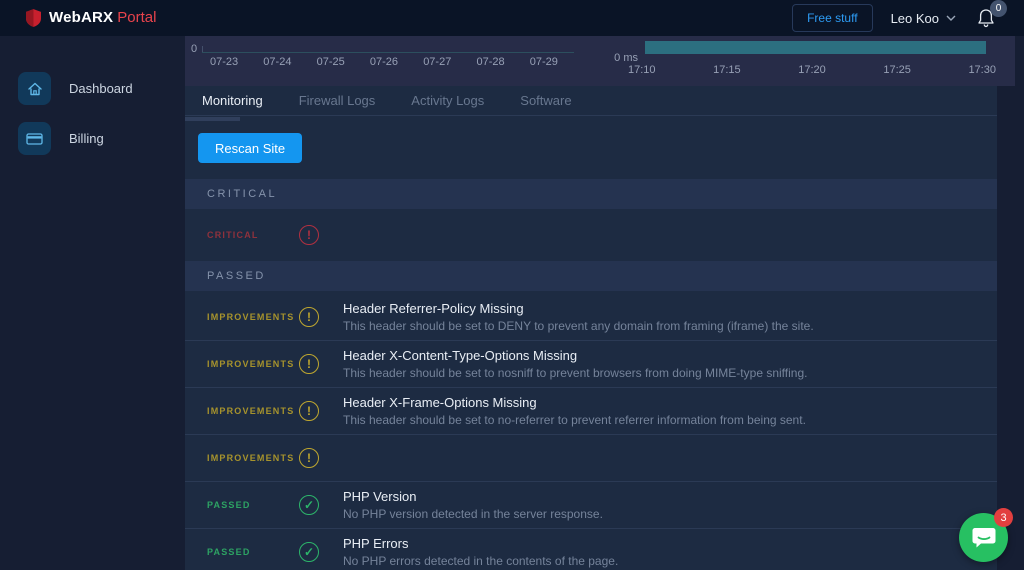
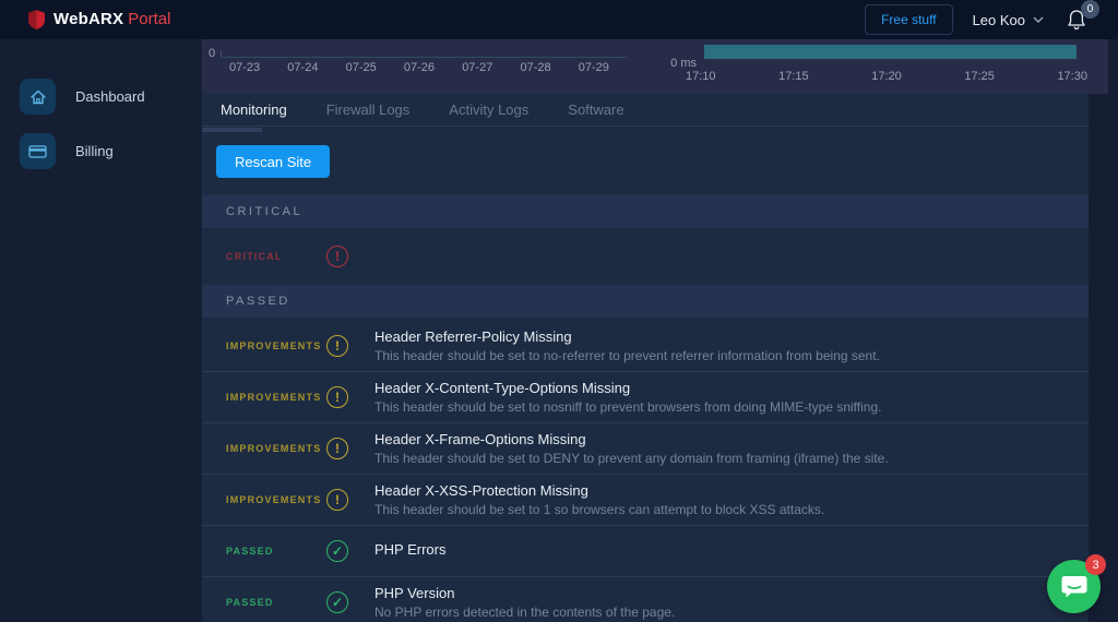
  WebARX Portal
  Free stuff
  Leo Koo
  0
  Dashboard
  Billing
  0
  07-23
  07-24
  07-25
  07-26
  07-27
  07-28
  07-29
  0 ms
  17:10
  17:15
  17:20
  17:25
  17:30
  Monitoring
  Firewall Logs
  Activity Logs
  Software
  Rescan Site
  CRITICAL
  CRITICAL
  !
  PASSED
  IMPROVEMENTS
  !
  Header Referrer-Policy Missing
- This header should be set to DENY to prevent any domain from framing (iframe) the site.
+ This header should be set to no-referrer to prevent referrer information from being sent.
  IMPROVEMENTS
  !
  Header X-Content-Type-Options Missing
  This header should be set to nosniff to prevent browsers from doing MIME-type sniffing.
  IMPROVEMENTS
  !
  Header X-Frame-Options Missing
- This header should be set to no-referrer to prevent referrer information from being sent.
+ This header should be set to DENY to prevent any domain from framing (iframe) the site.
  IMPROVEMENTS
  !
+ Header X-XSS-Protection Missing
+ This header should be set to 1 so browsers can attempt to block XSS attacks.
  PASSED
  ✓
- PHP Version
+ PHP Errors
- No PHP version detected in the server response.
  PASSED
  ✓
- PHP Errors
+ PHP Version
  No PHP errors detected in the contents of the page.
  3
